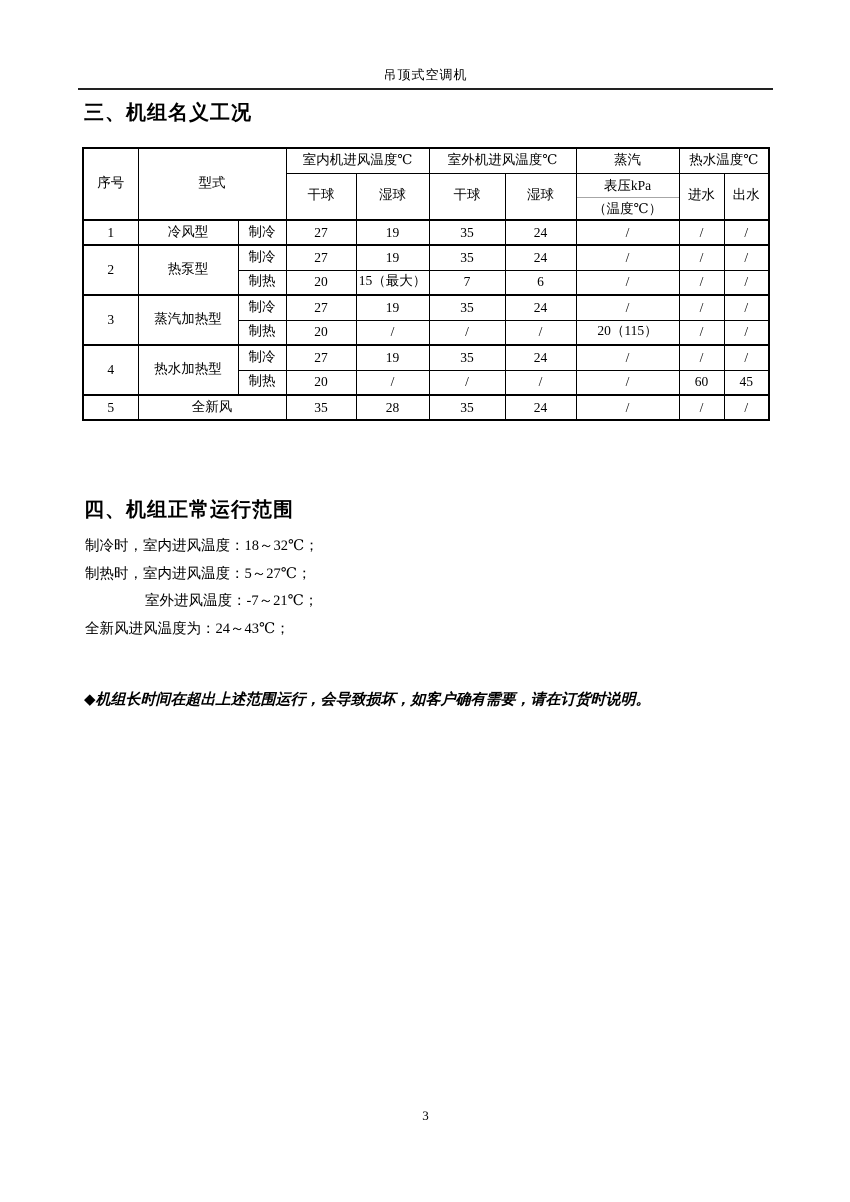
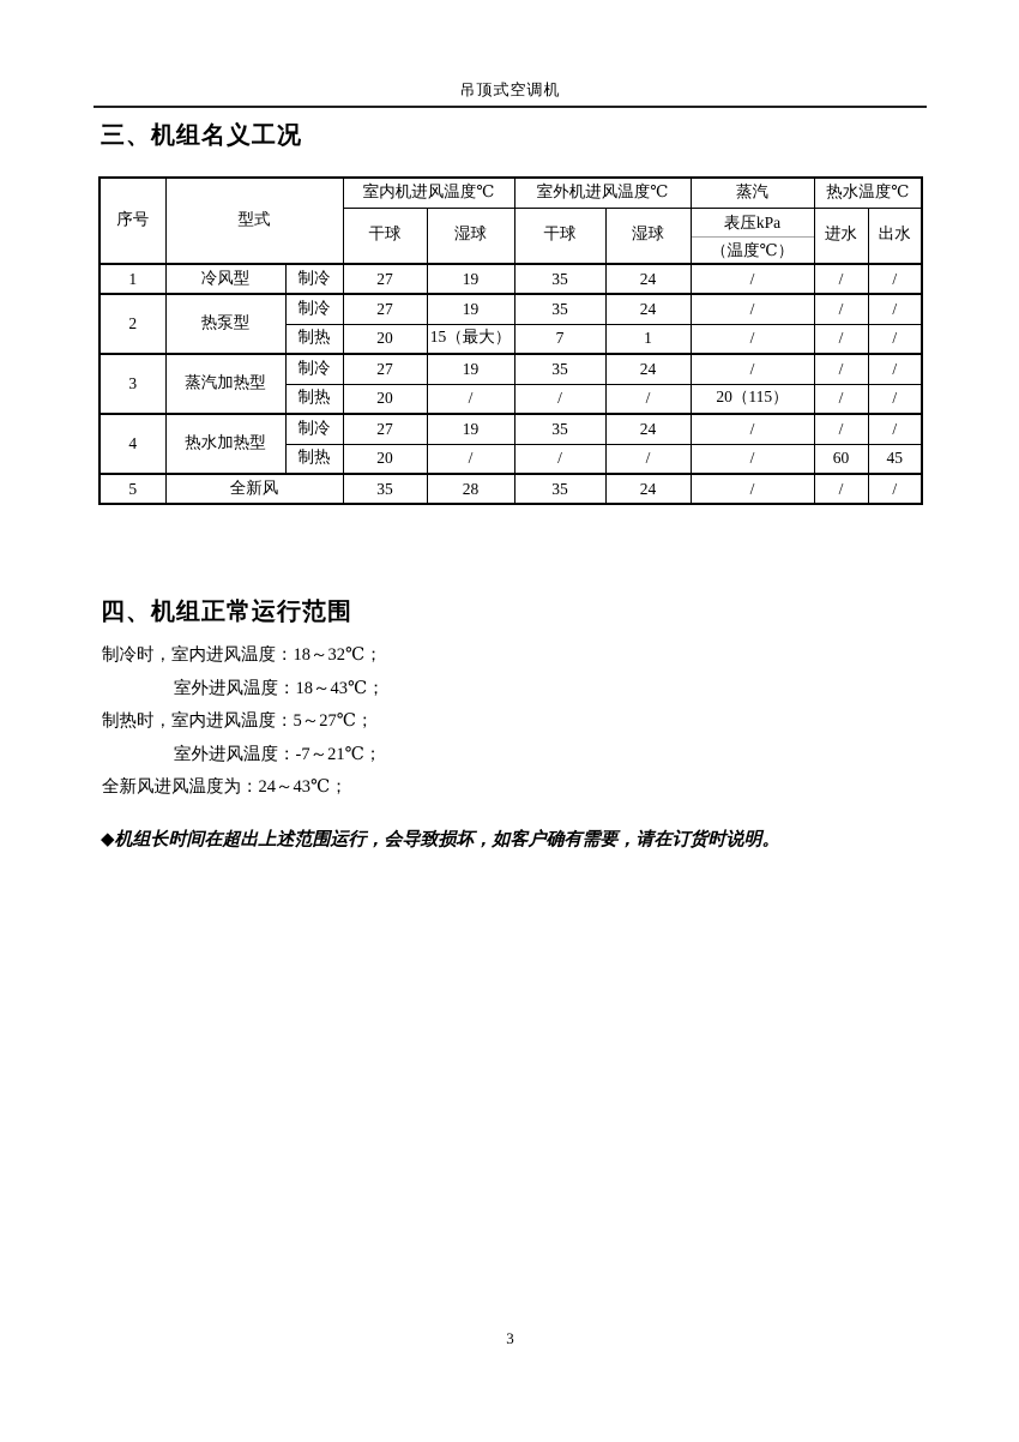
  吊顶式空调机
  三、机组名义工况
  序号	型式	室内机进风温度℃	室外机进风温度℃	蒸汽	热水温度℃
  干球	湿球	干球	湿球	表压kPa （温度℃）	进水	出水
  1	冷风型	制冷	27	19	35	24	/	/	/
  2	热泵型	制冷	27	19	35	24	/	/	/
- 制热	20	15（最大）	7	6	/	/	/
+ 制热	20	15（最大）	7	1	/	/	/
  3	蒸汽加热型	制冷	27	19	35	24	/	/	/
  制热	20	/	/	/	20（115）	/	/
  4	热水加热型	制冷	27	19	35	24	/	/	/
  制热	20	/	/	/	/	60	45
  5	全新风	35	28	35	24	/	/	/
  四、机组正常运行范围
  制冷时，室内进风温度：18～32℃；
+ 室外进风温度：18～43℃；
  制热时，室内进风温度：5～27℃；
  室外进风温度：-7～21℃；
  全新风进风温度为：24～43℃；
  ◆机组长时间在超出上述范围运行，会导致损坏，如客户确有需要，请在订货时说明。
  3
